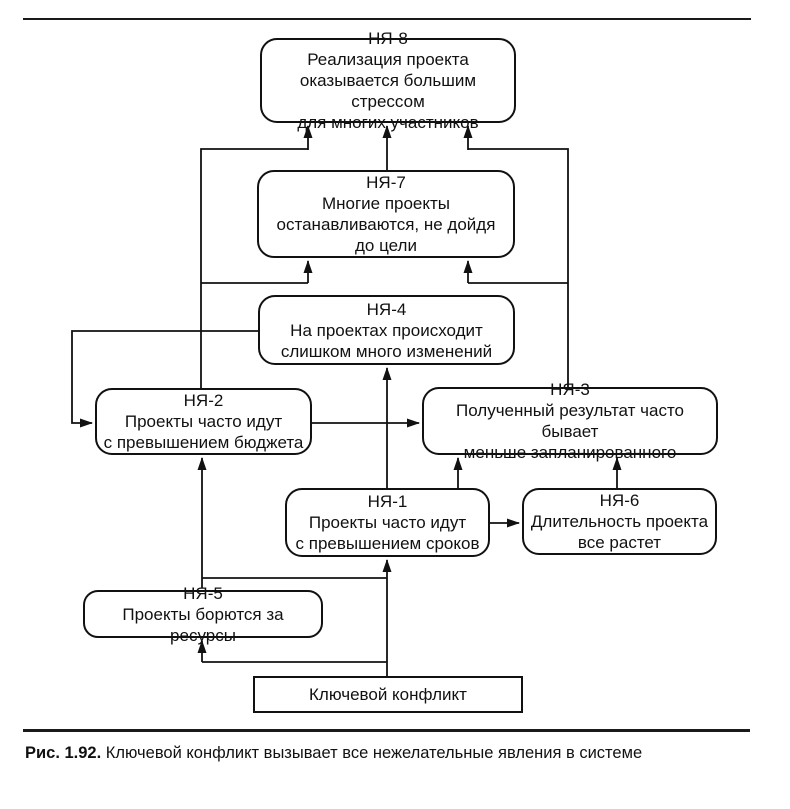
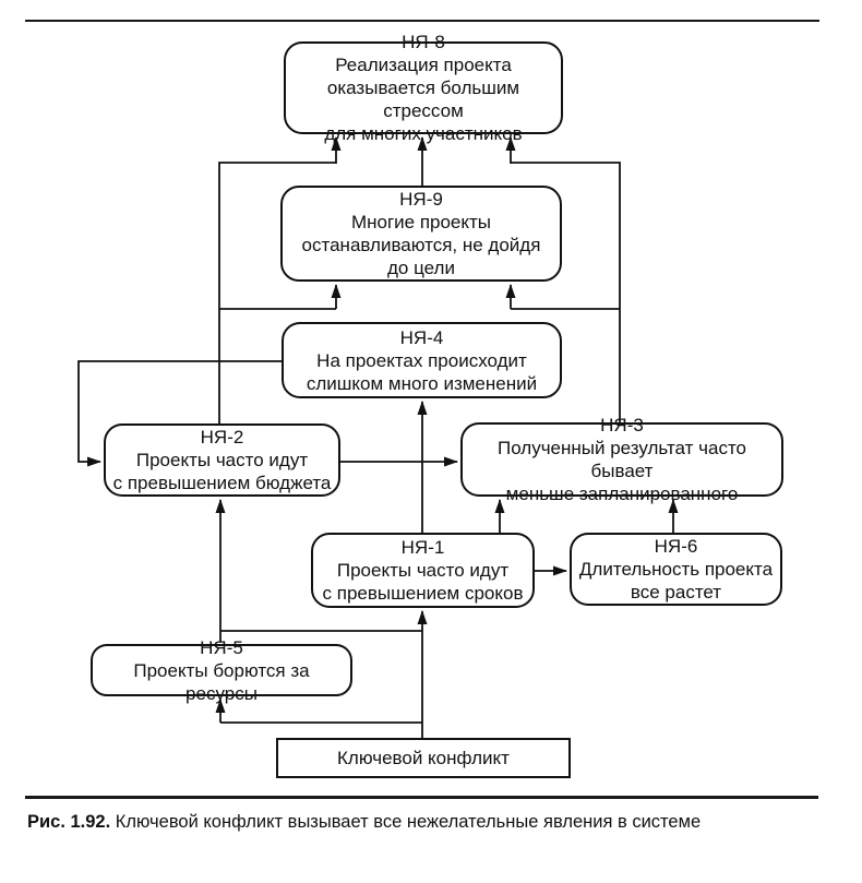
  НЯ-8
  Реализация проекта
  оказывается большим стрессом
  для многих участников
- НЯ-7
+ НЯ-9
  Многие проекты
  останавливаются, не дойдя
  до цели
  НЯ-4
  На проектах происходит
  слишком много изменений
  НЯ-2
  Проекты часто идут
  с превышением бюджета
  НЯ-3
  Полученный результат часто бывает
  меньше запланированного
  НЯ-1
  Проекты часто идут
  с превышением сроков
  НЯ-6
  Длительность проекта
  все растет
  НЯ-5
  Проекты борются за ресурсы
  Ключевой конфликт
  Рис. 1.92. Ключевой конфликт вызывает все нежелательные явления в системе
